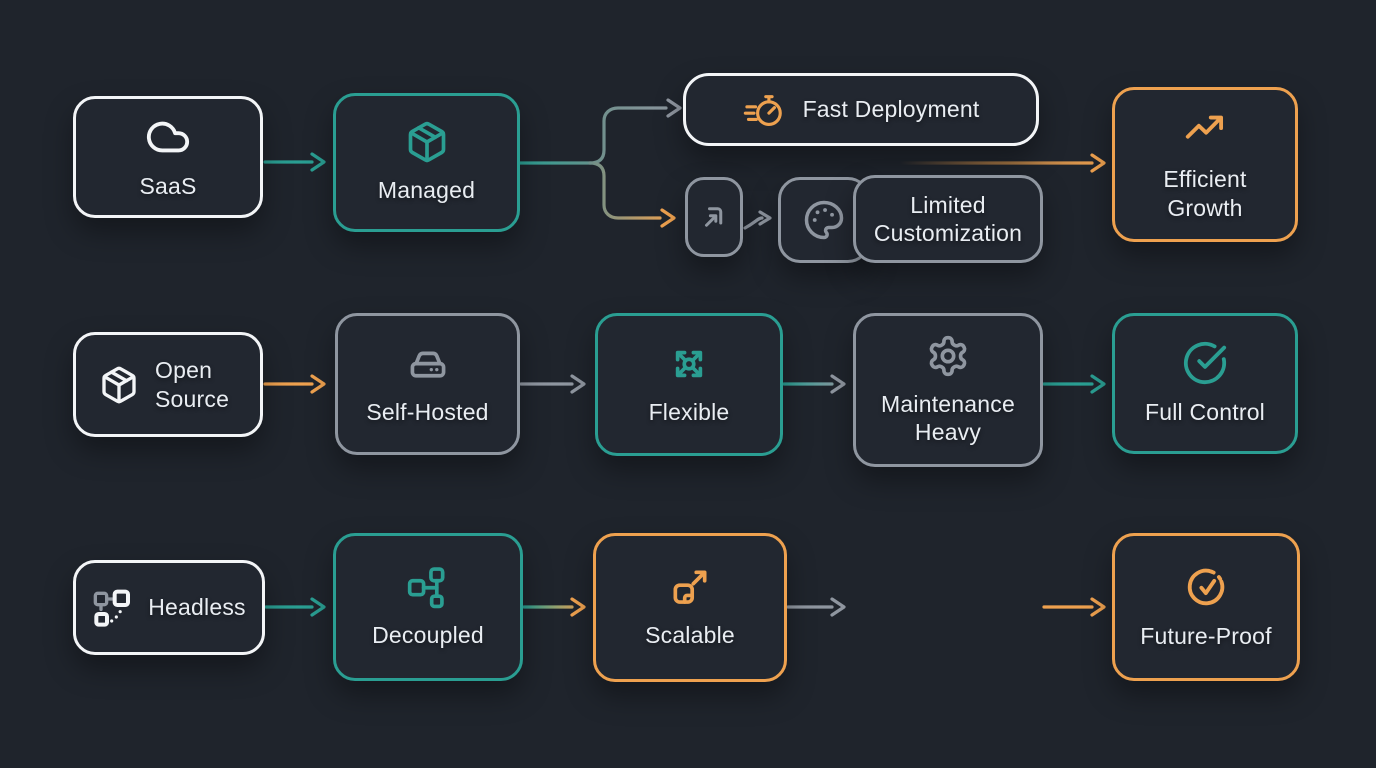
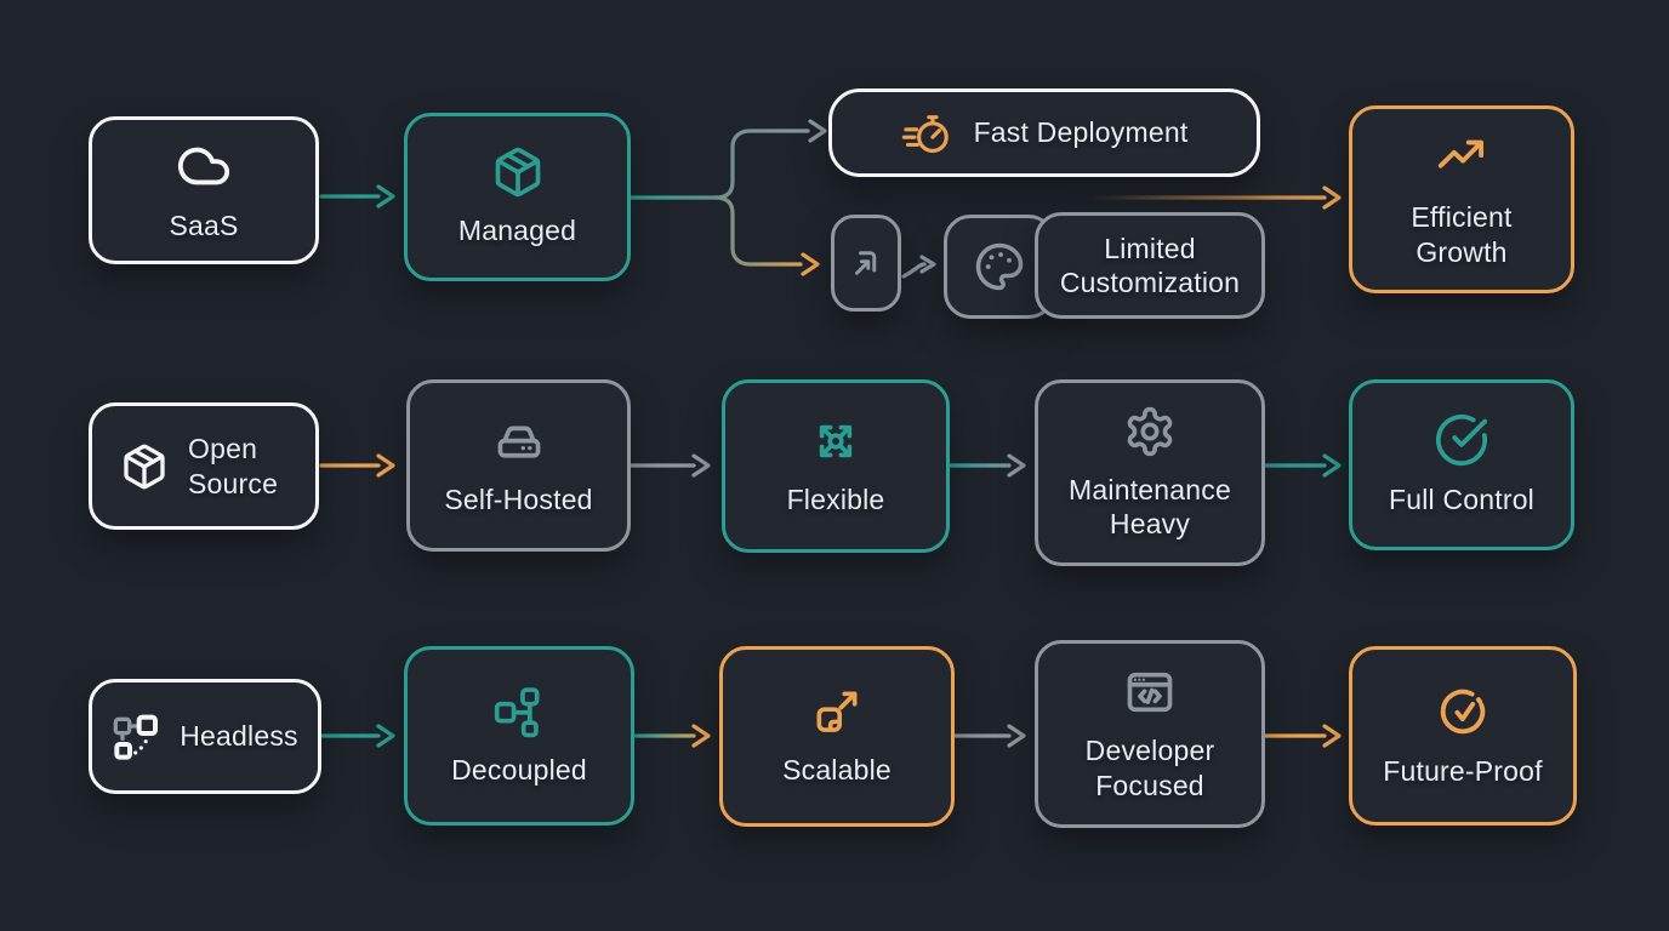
  SaaS
  Managed
  Fast Deployment
  Limited Customization
  Efficient Growth
  Open Source
  Self-Hosted
  Flexible
  Maintenance Heavy
  Full Control
  Headless
  Decoupled
  Scalable
+ Developer Focused
  Future-Proof
